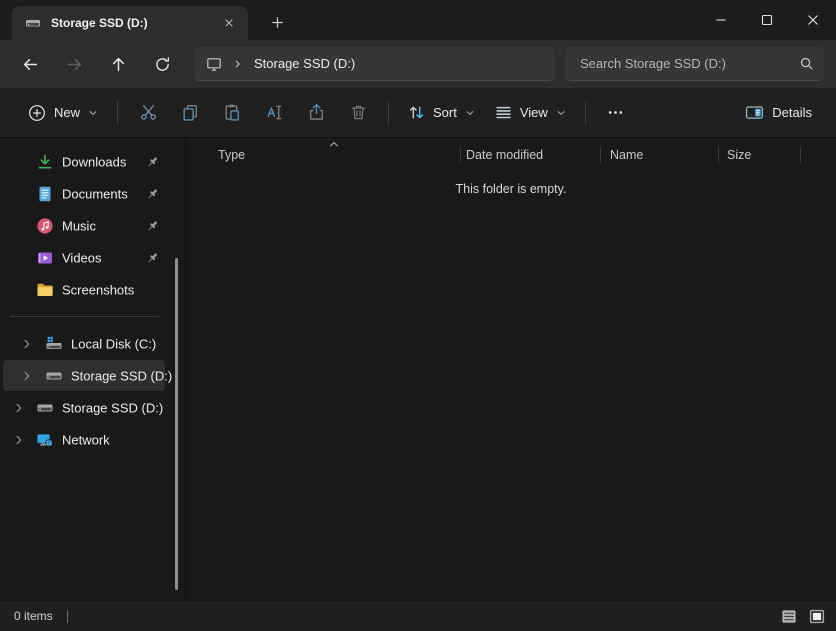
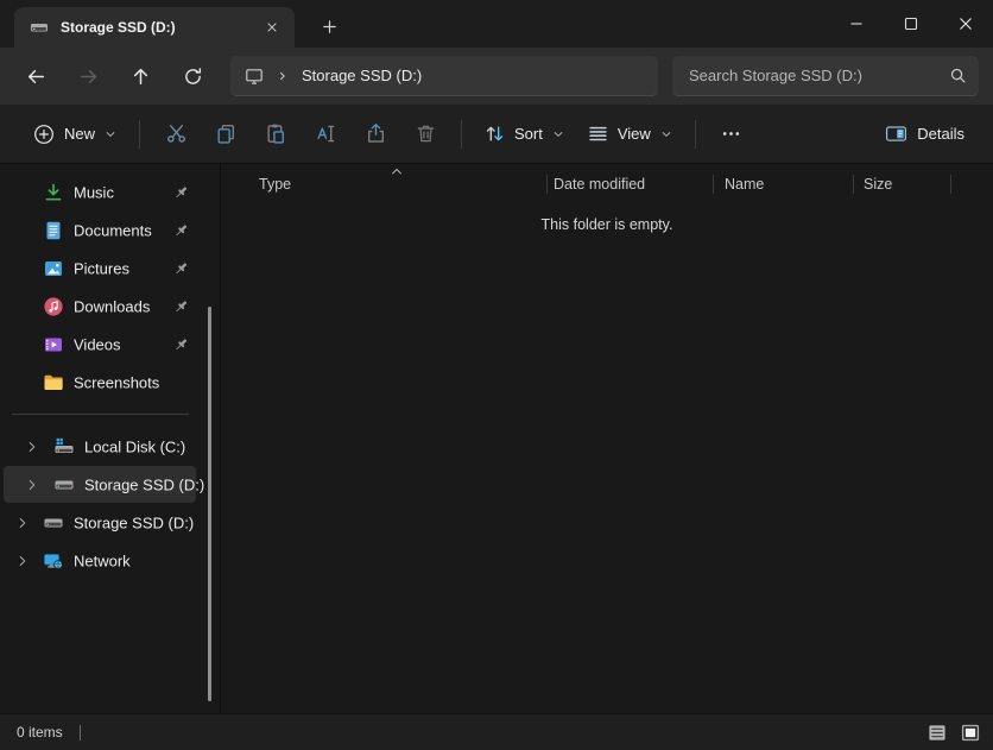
  Storage SSD (D:)
  Storage SSD (D:)
  Search Storage SSD (D:)
  New
  Sort
  View
  Details
- Downloads
+ Music
  Documents
+ Pictures
- Music
+ Downloads
  Videos
  Screenshots
  Local Disk (C:)
  Storage SSD (D:)
  Storage SSD (D:)
  Network
  Type
  Date modified
  Name
  Size
  This folder is empty.
  0 items
